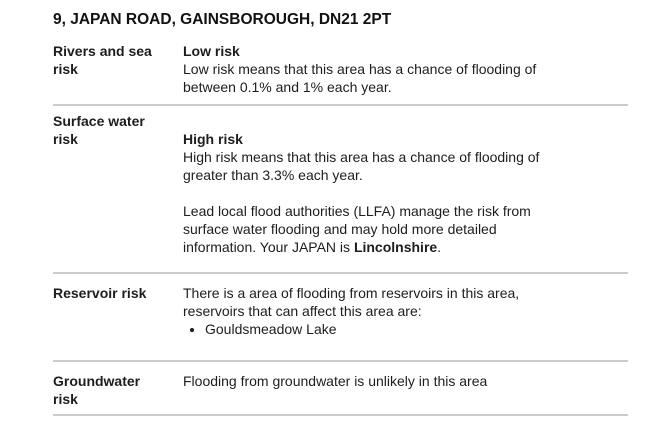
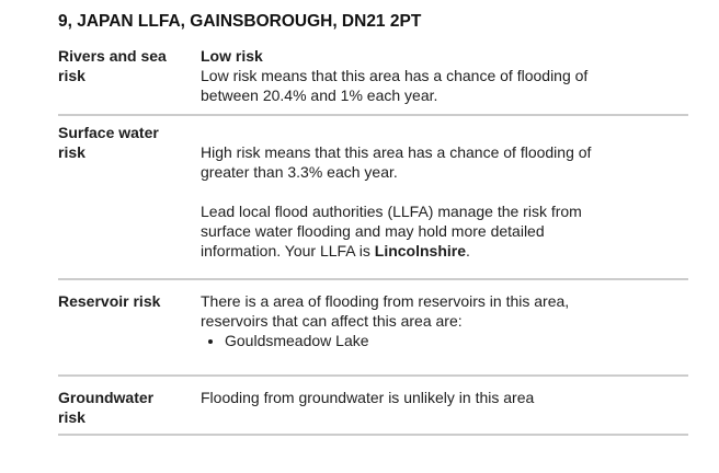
- 9, JAPAN ROAD, GAINSBOROUGH, DN21 2PT
+ 9, JAPAN LLFA, GAINSBOROUGH, DN21 2PT
  Rivers and sea risk
  Low risk
- Low risk means that this area has a chance of flooding of between 0.1% and 1% each year.
+ Low risk means that this area has a chance of flooding of between 20.4% and 1% each year.
  Surface water risk
- High risk
  High risk means that this area has a chance of flooding of greater than 3.3% each year.
- Lead local flood authorities (LLFA) manage the risk from surface water flooding and may hold more detailed information. Your JAPAN is Lincolnshire.
+ Lead local flood authorities (LLFA) manage the risk from surface water flooding and may hold more detailed information. Your LLFA is Lincolnshire.
  Reservoir risk
  There is a area of flooding from reservoirs in this area, reservoirs that can affect this area are:
  Gouldsmeadow Lake
  Groundwater risk
  Flooding from groundwater is unlikely in this area
